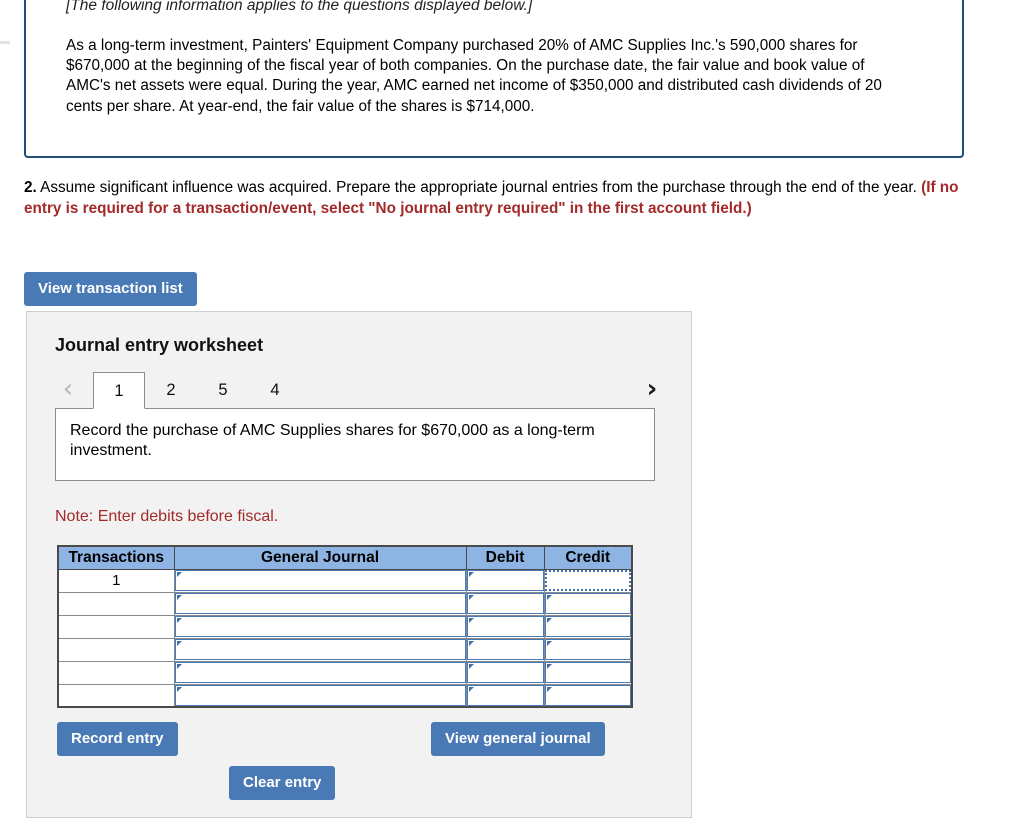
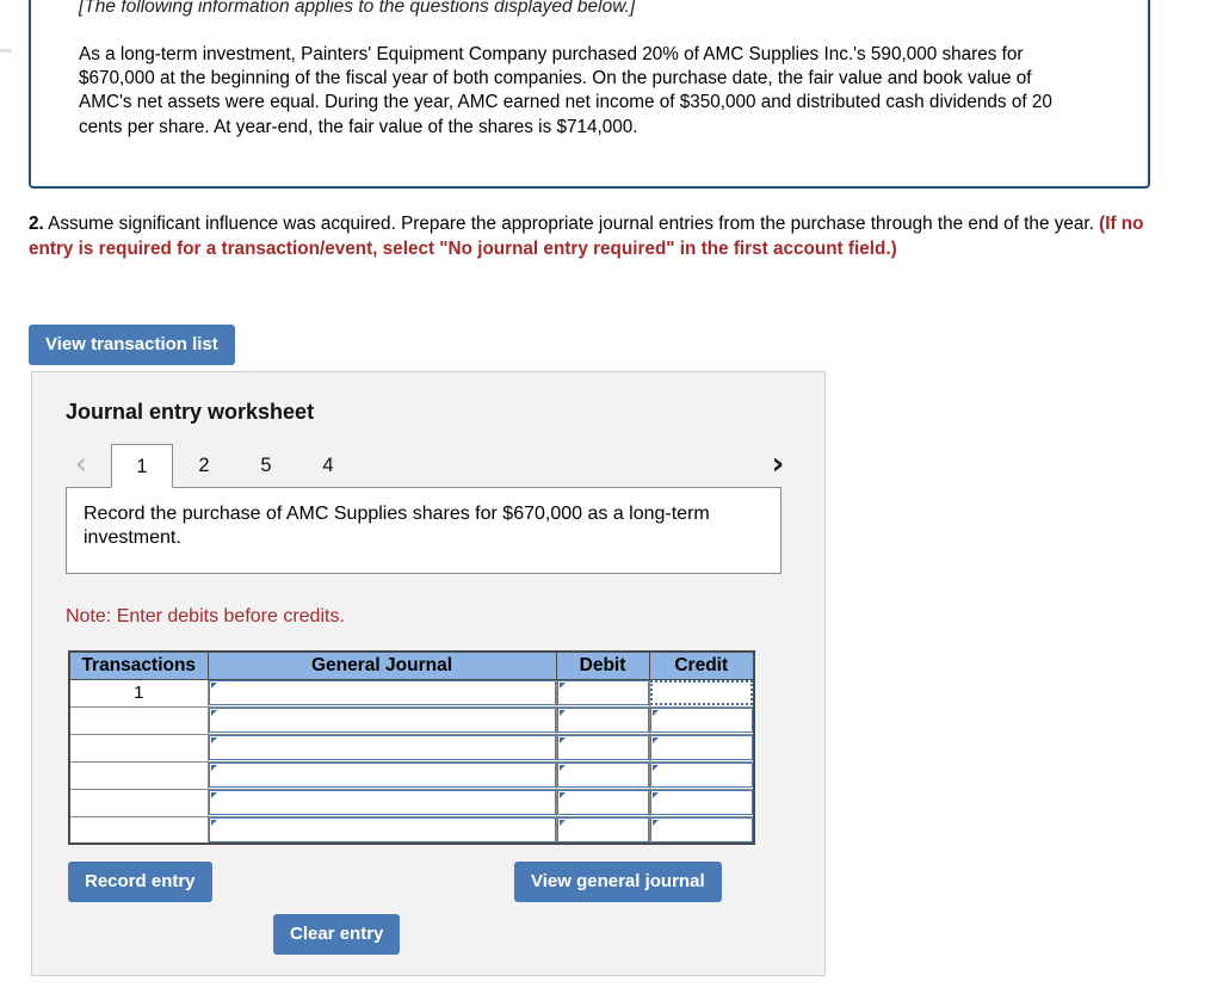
  [The following information applies to the questions displayed below.]
  As a long-term investment, Painters' Equipment Company purchased 20% of AMC Supplies Inc.'s 590,000 shares for $670,000 at the beginning of the fiscal year of both companies. On the purchase date, the fair value and book value of AMC's net assets were equal. During the year, AMC earned net income of $350,000 and distributed cash dividends of 20 cents per share. At year-end, the fair value of the shares is $714,000.
  2. Assume significant influence was acquired. Prepare the appropriate journal entries from the purchase through the end of the year. (If no entry is required for a transaction/event, select "No journal entry required" in the first account field.)
  View transaction list
  Journal entry worksheet
  ‹
  1 2 5 4
  ›
  Record the purchase of AMC Supplies shares for $670,000 as a long-term investment.
- Note: Enter debits before fiscal.
+ Note: Enter debits before credits.
  Transactions	General Journal	Debit	Credit
  1
  Record entry
  View general journal
  Clear entry
